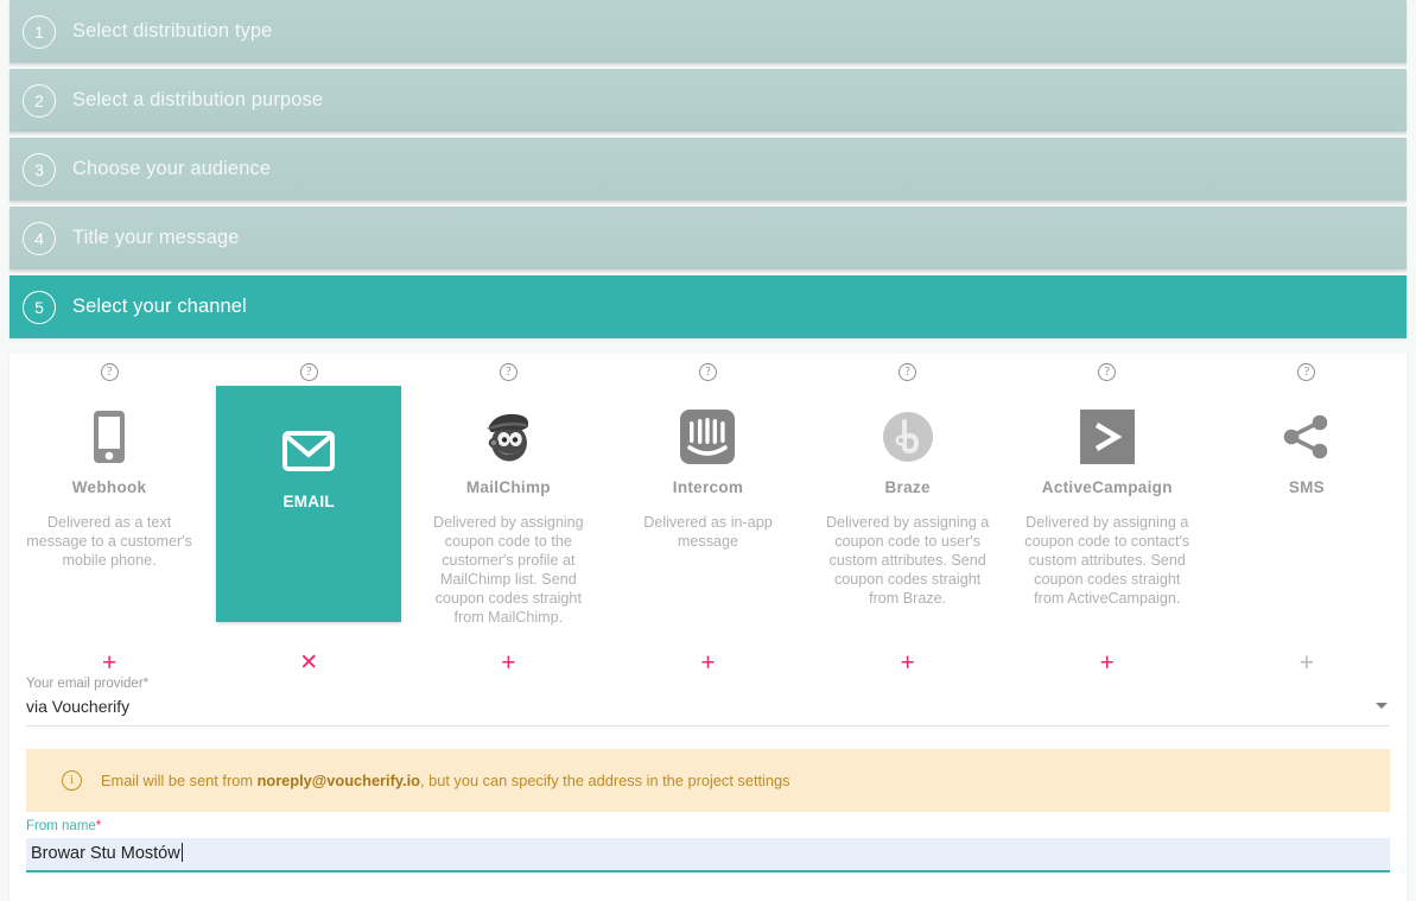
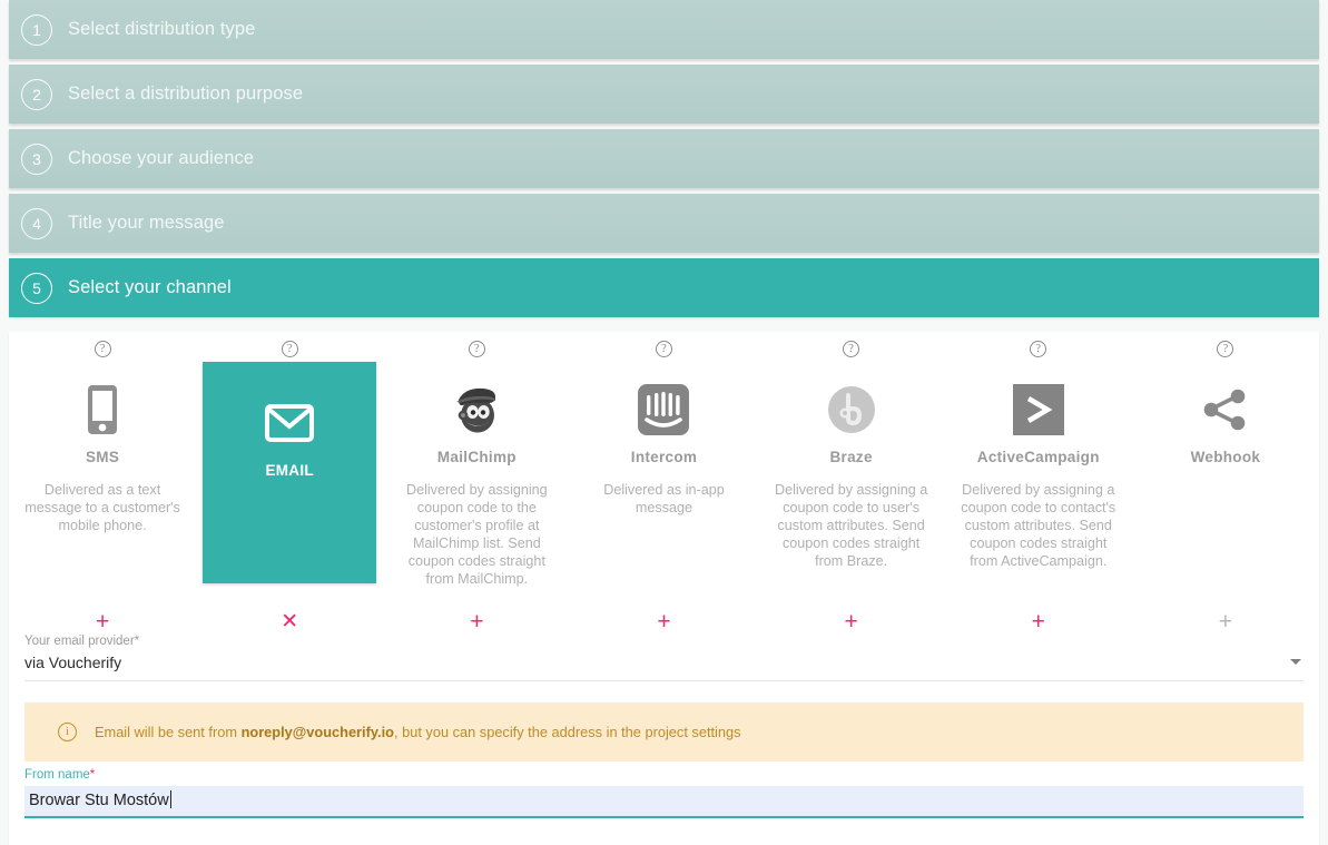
  1
  Select distribution type
  2
  Select a distribution purpose
  3
  Choose your audience
  4
  Title your message
  5
  Select your channel
  ?
- Webhook
+ SMS
  Delivered as a text message to a customer's mobile phone.
  ?
  EMAIL
  ?
  MailChimp
  Delivered by assigning coupon code to the customer's profile at MailChimp list. Send coupon codes straight from MailChimp.
  ?
  Intercom
  Delivered as in-app message
  ?
  Braze
  Delivered by assigning a coupon code to user's custom attributes. Send coupon codes straight from Braze.
  ?
  ActiveCampaign
  Delivered by assigning a coupon code to contact's custom attributes. Send coupon codes straight from ActiveCampaign.
  ?
- SMS
+ Webhook
  +
  ✕
  +
  +
  +
  +
  +
  Your email provider*
  via Voucherify
  i
  Email will be sent from noreply@voucherify.io, but you can specify the address in the project settings
  From name*
  Browar Stu Mostów
